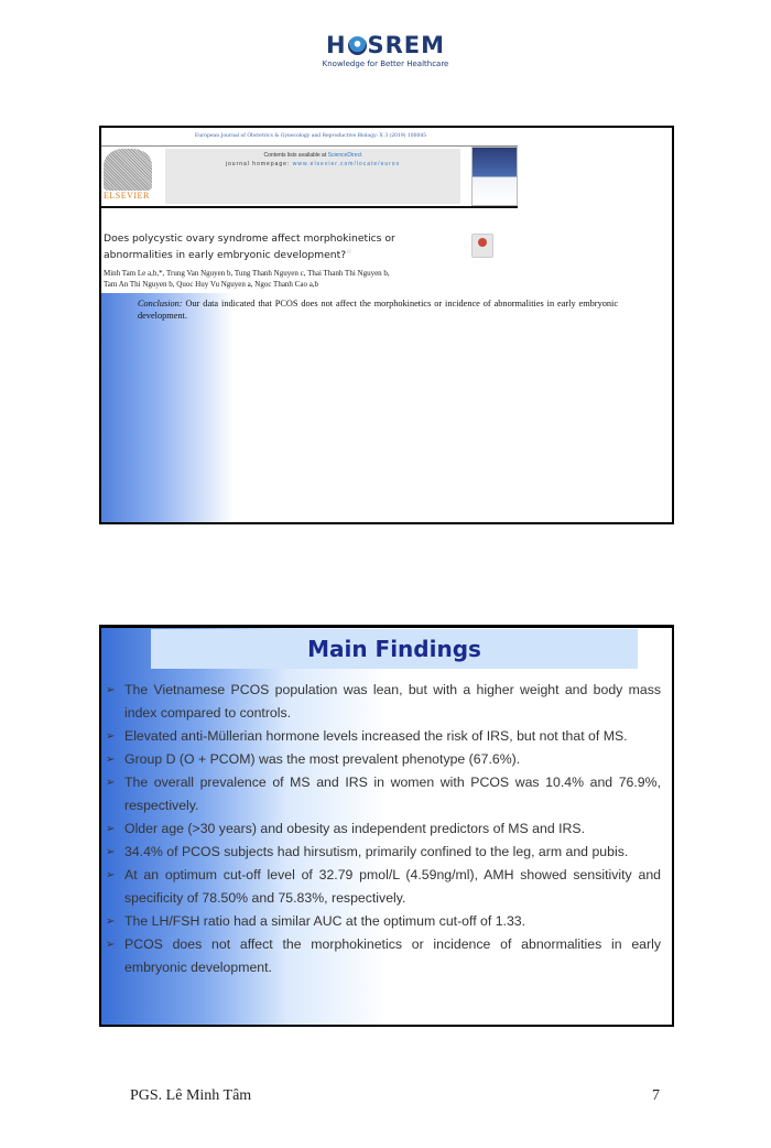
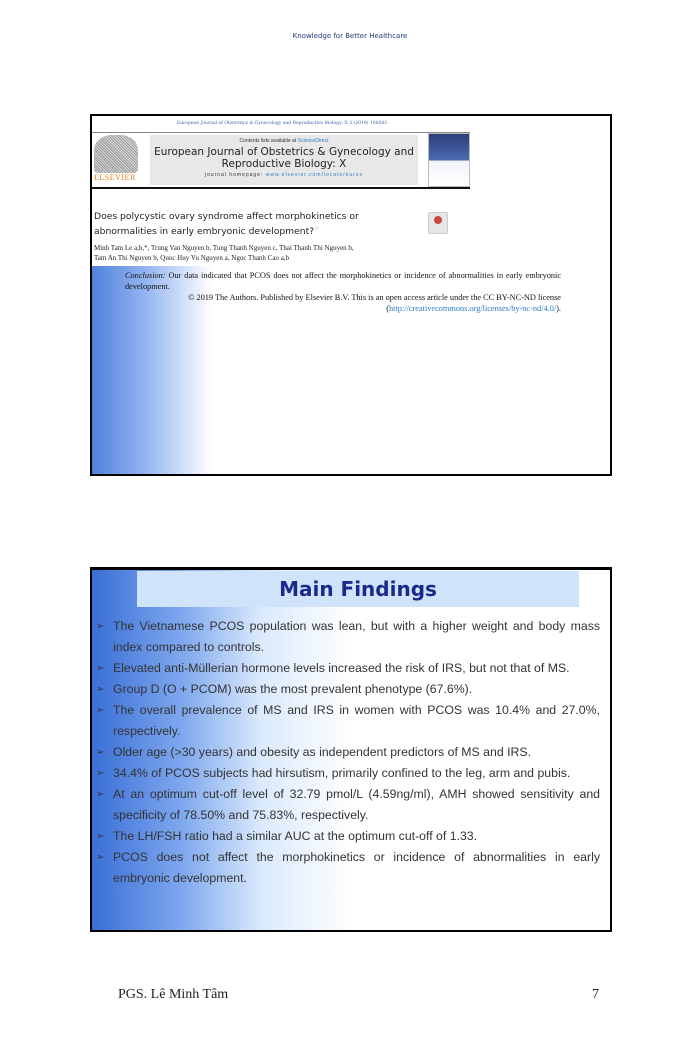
- H SREM
  Knowledge for Better Healthcare
  ELSEVIER
+ European Journal of Obstetrics & Gynecology and Reproductive Biology: X
  Does polycystic ovary syndrome affect morphokinetics or abnormalities in early embryonic development?
  Minh Tam Le a,b,*, Trung Van Nguyen b, Tung Thanh Nguyen c, Thai Thanh Thi Nguyen b,
  Tam An Thi Nguyen b, Quoc Huy Vu Nguyen a, Ngoc Thanh Cao a,b
  Conclusion: Our data indicated that PCOS does not affect the morphokinetics or incidence of abnormalities in early embryonic development.
+ © 2019 The Authors. Published by Elsevier B.V. This is an open access article under the CC BY-NC-ND license (http://creativecommons.org/licenses/by-nc-nd/4.0/).
  Main Findings
  ➢
  The Vietnamese PCOS population was lean, but with a higher weight and body mass index compared to controls.
  ➢
  Elevated anti-Müllerian hormone levels increased the risk of IRS, but not that of MS.
  ➢
  Group D (O + PCOM) was the most prevalent phenotype (67.6%).
  ➢
- The overall prevalence of MS and IRS in women with PCOS was 10.4% and 76.9%, respectively.
+ The overall prevalence of MS and IRS in women with PCOS was 10.4% and 27.0%, respectively.
  ➢
  Older age (>30 years) and obesity as independent predictors of MS and IRS.
  ➢
  34.4% of PCOS subjects had hirsutism, primarily confined to the leg, arm and pubis.
  ➢
  At an optimum cut-off level of 32.79 pmol/L (4.59ng/ml), AMH showed sensitivity and specificity of 78.50% and 75.83%, respectively.
  ➢
  The LH/FSH ratio had a similar AUC at the optimum cut-off of 1.33.
  ➢
  PCOS does not affect the morphokinetics or incidence of abnormalities in early embryonic development.
  PGS. Lê Minh Tâm
  7
